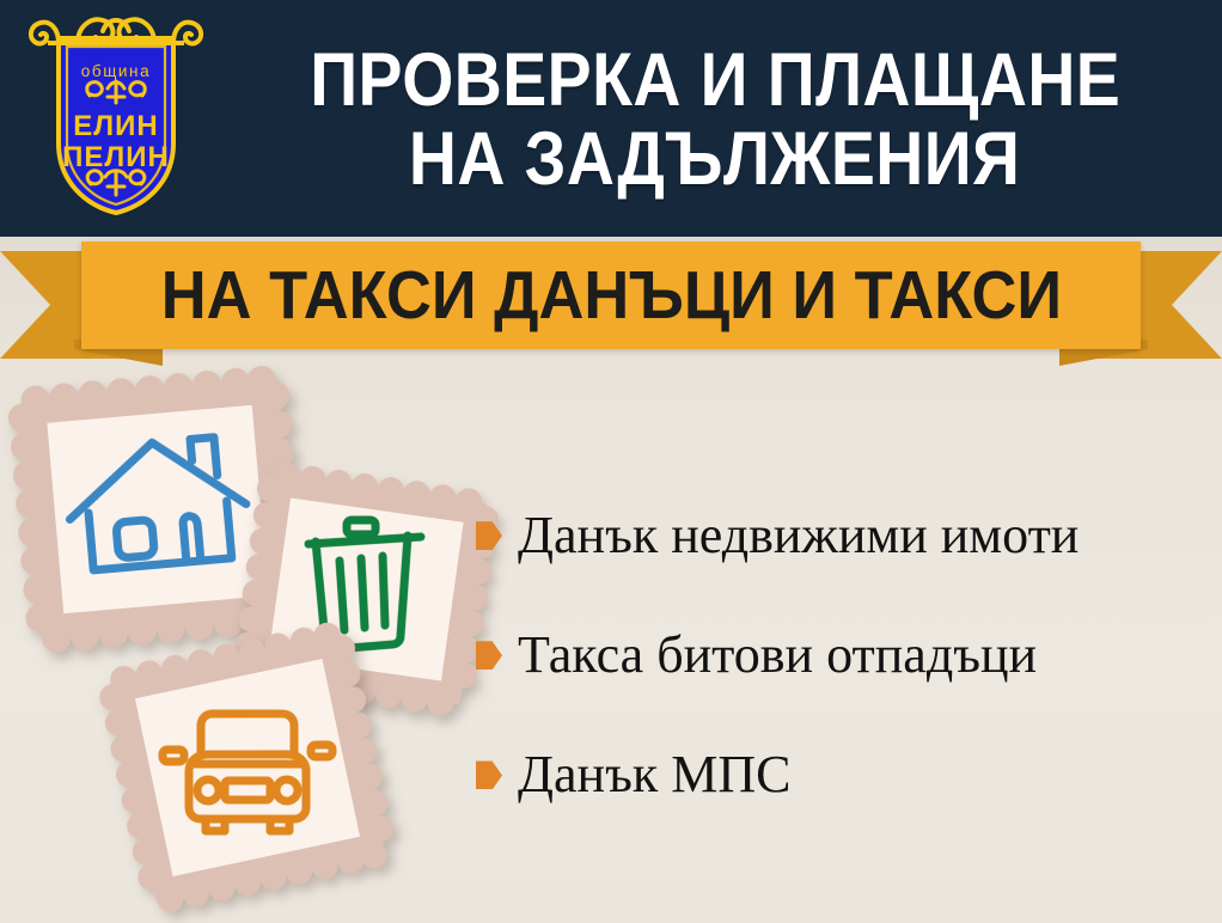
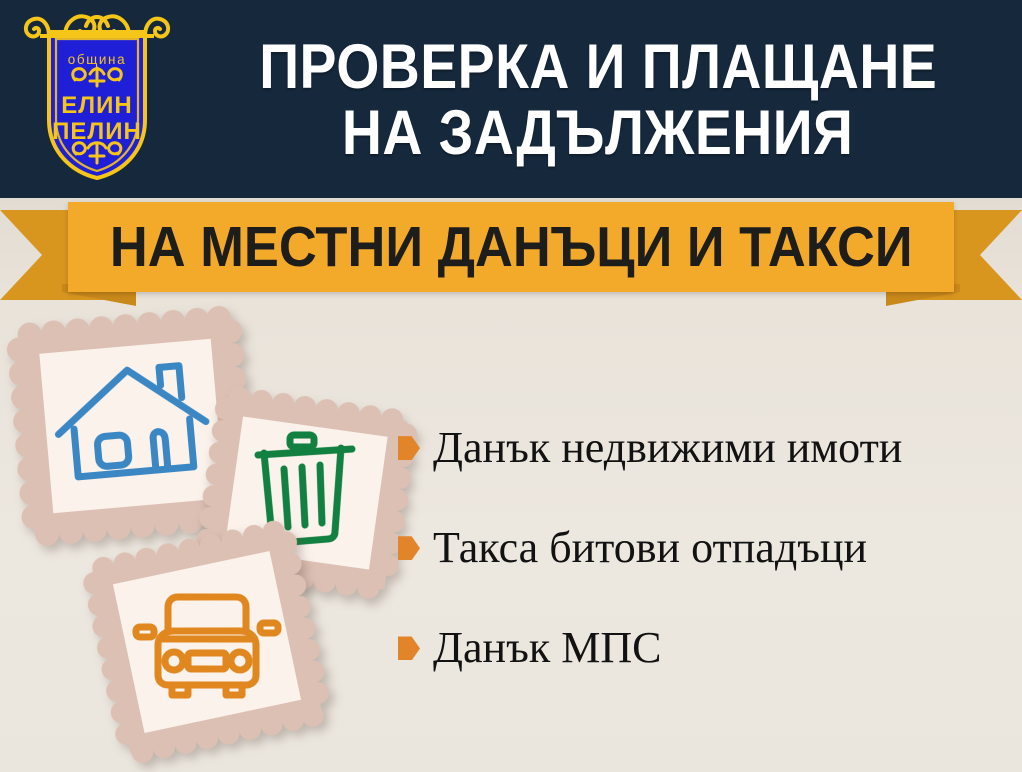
  община
  ЕЛИН
  ПЕЛИН
  ПРОВЕРКА И ПЛАЩАНЕ
  НА ЗАДЪЛЖЕНИЯ
- НА ТАКСИ ДАНЪЦИ И ТАКСИ
+ НА МЕСТНИ ДАНЪЦИ И ТАКСИ
  Данък недвижими имоти
  Такса битови отпадъци
  Данък МПС
